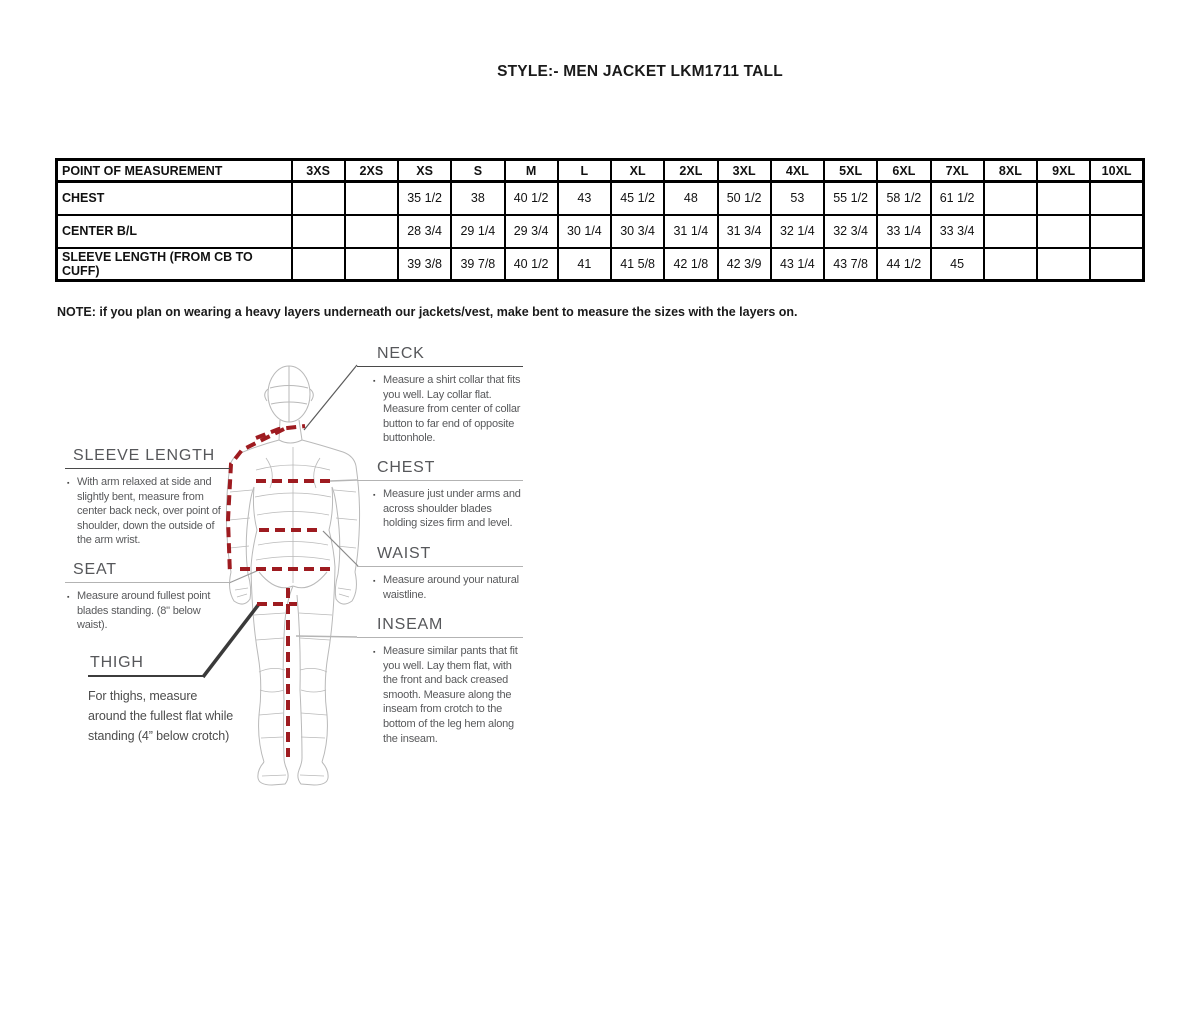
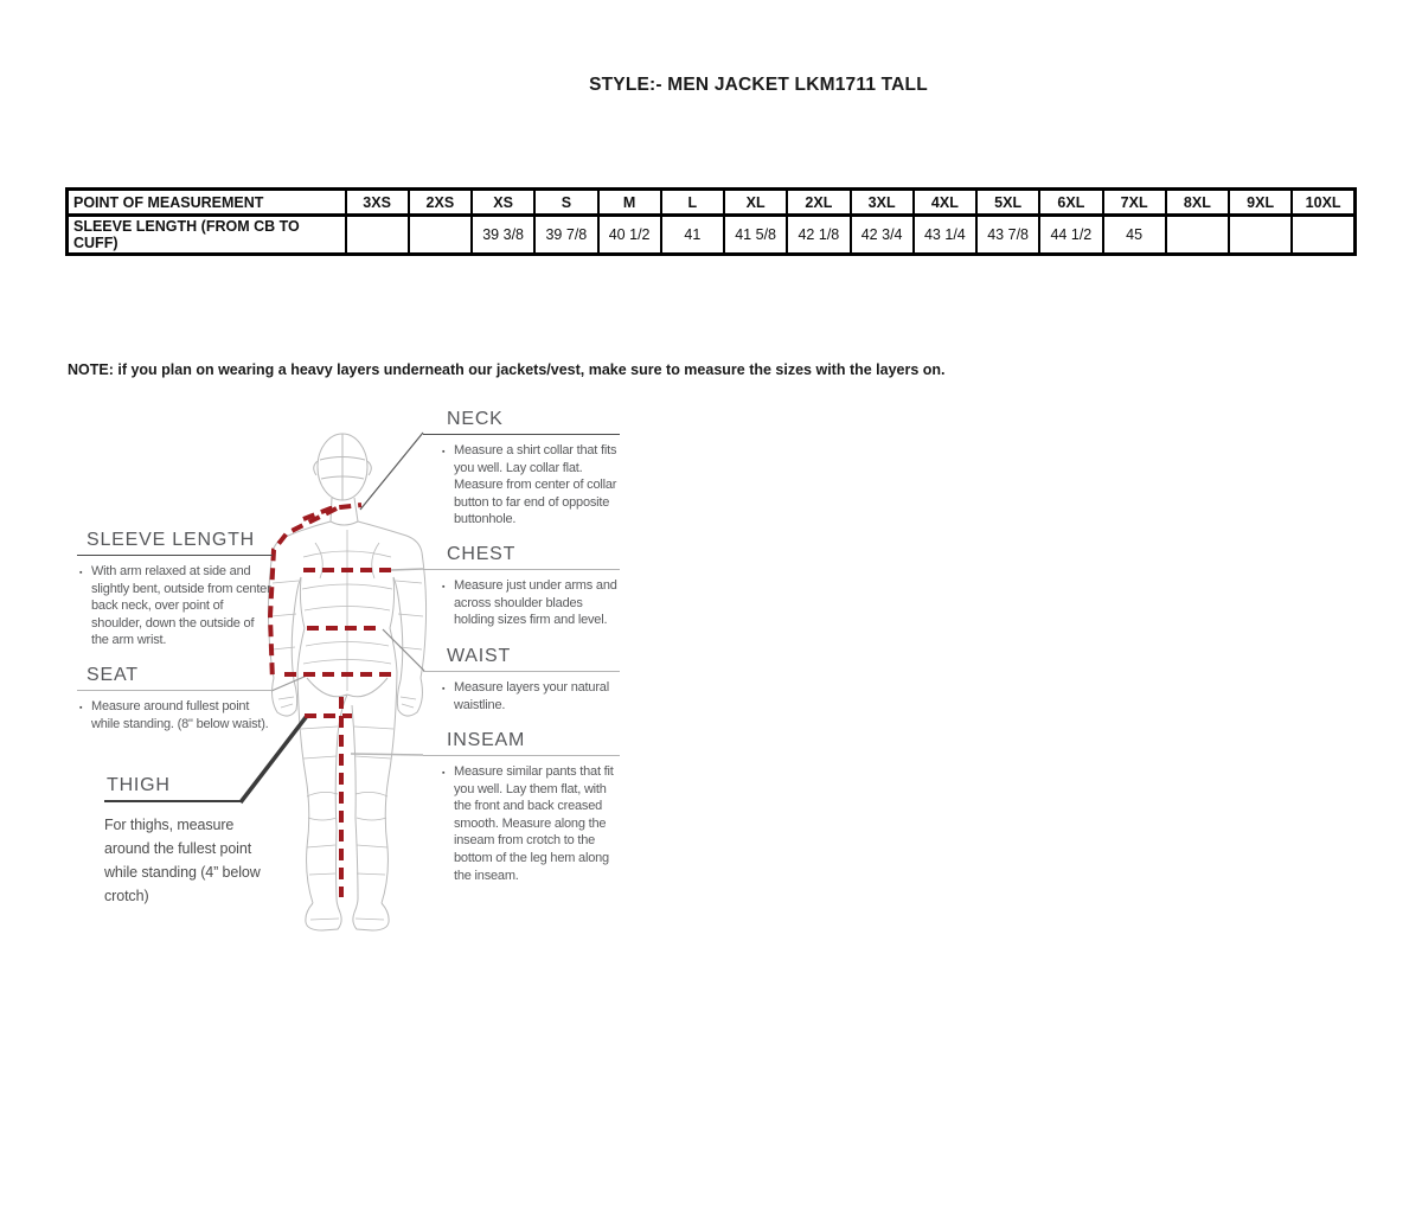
  STYLE:- MEN JACKET LKM1711 TALL
  POINT OF MEASUREMENT	3XS	2XS	XS	S	M	L	XL	2XL	3XL	4XL	5XL	6XL	7XL	8XL	9XL	10XL
- CHEST			35 1/2	38	40 1/2	43	45 1/2	48	50 1/2	53	55 1/2	58 1/2	61 1/2
- CENTER B/L			28 3/4	29 1/4	29 3/4	30 1/4	30 3/4	31 1/4	31 3/4	32 1/4	32 3/4	33 1/4	33 3/4
- SLEEVE LENGTH (FROM CB TO CUFF)			39 3/8	39 7/8	40 1/2	41	41 5/8	42 1/8	42 3/9	43 1/4	43 7/8	44 1/2	45
+ SLEEVE LENGTH (FROM CB TO CUFF)			39 3/8	39 7/8	40 1/2	41	41 5/8	42 1/8	42 3/4	43 1/4	43 7/8	44 1/2	45
- NOTE: if you plan on wearing a heavy layers underneath our jackets/vest, make bent to measure the sizes with the layers on.
+ NOTE: if you plan on wearing a heavy layers underneath our jackets/vest, make sure to measure the sizes with the layers on.
  NECK
  Measure a shirt collar that fits you well. Lay collar flat. Measure from center of collar button to far end of opposite buttonhole.
  CHEST
  Measure just under arms and across shoulder blades holding sizes firm and level.
  WAIST
- Measure around your natural waistline.
+ Measure layers your natural waistline.
  INSEAM
  Measure similar pants that fit you well. Lay them flat, with the front and back creased smooth. Measure along the inseam from crotch to the bottom of the leg hem along the inseam.
  SLEEVE LENGTH
- With arm relaxed at side and slightly bent, measure from center back neck, over point of shoulder, down the outside of the arm wrist.
+ With arm relaxed at side and slightly bent, outside from center back neck, over point of shoulder, down the outside of the arm wrist.
  SEAT
- Measure around fullest point blades standing. (8" below waist).
+ Measure around fullest point while standing. (8" below waist).
  THIGH
- For thighs, measure around the fullest flat while standing (4” below crotch)
+ For thighs, measure around the fullest point while standing (4” below crotch)
